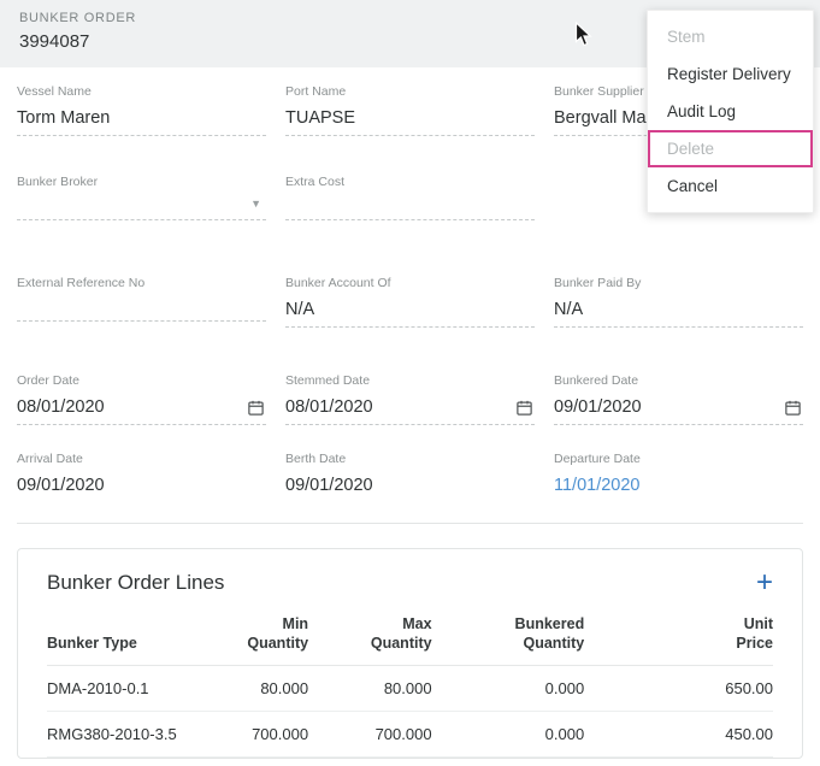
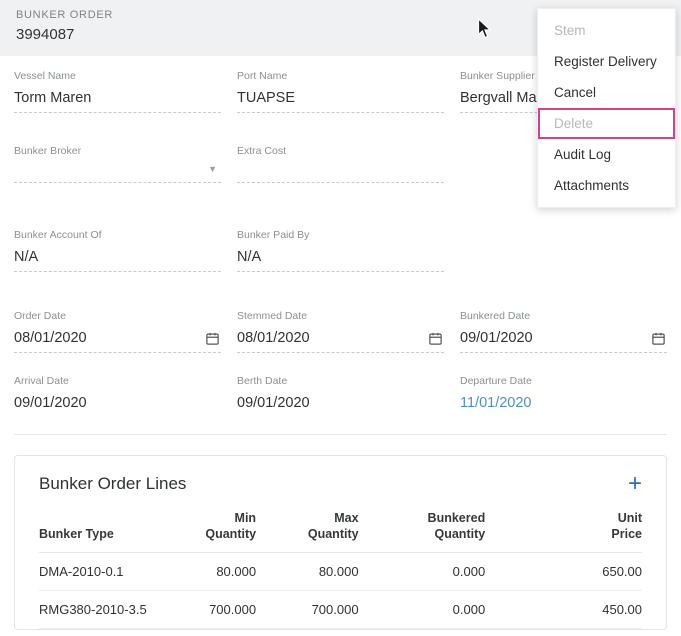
  BUNKER ORDER
  3994087
  Vessel Name
  Torm Maren
  Port Name
  TUAPSE
  Bunker Supplier
  Bergvall Ma
  Bunker Broker
  ▼
  Extra Cost
- External Reference No
  Bunker Account Of
  N/A
  Bunker Paid By
  N/A
  Order Date
  08/01/2020
  Stemmed Date
  08/01/2020
  Bunkered Date
  09/01/2020
  Arrival Date
  09/01/2020
  Berth Date
  09/01/2020
  Departure Date
  11/01/2020
  Bunker Order Lines
  +
  Bunker Type	Min Quantity	Max Quantity	Bunkered Quantity	Unit Price
  DMA-2010-0.1	80.000	80.000	0.000	650.00
  RMG380-2010-3.5	700.000	700.000	0.000	450.00
  Stem
  Register Delivery
- Audit Log
+ Cancel
  Delete
- Cancel
+ Audit Log
+ Attachments
